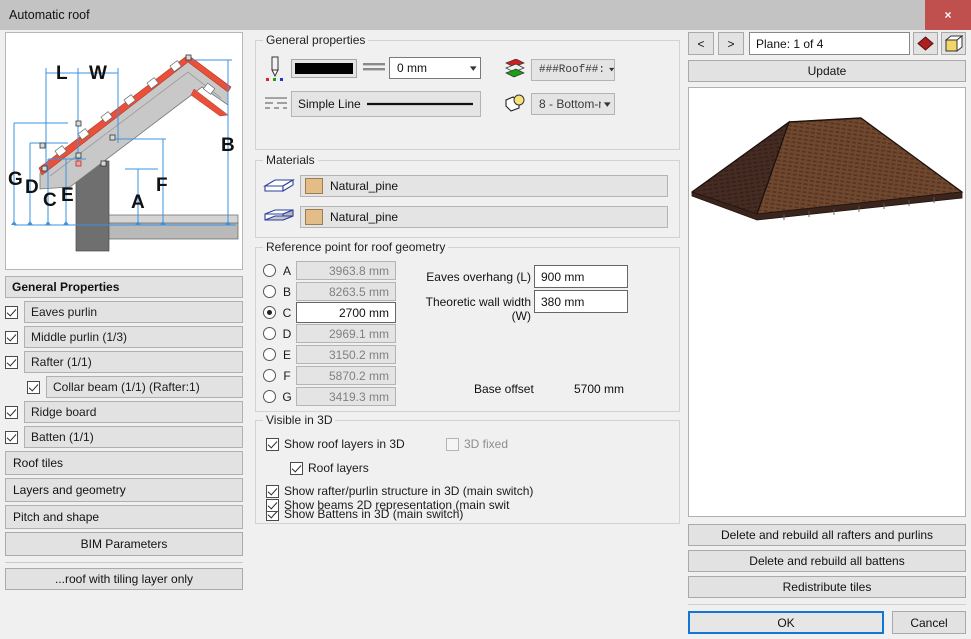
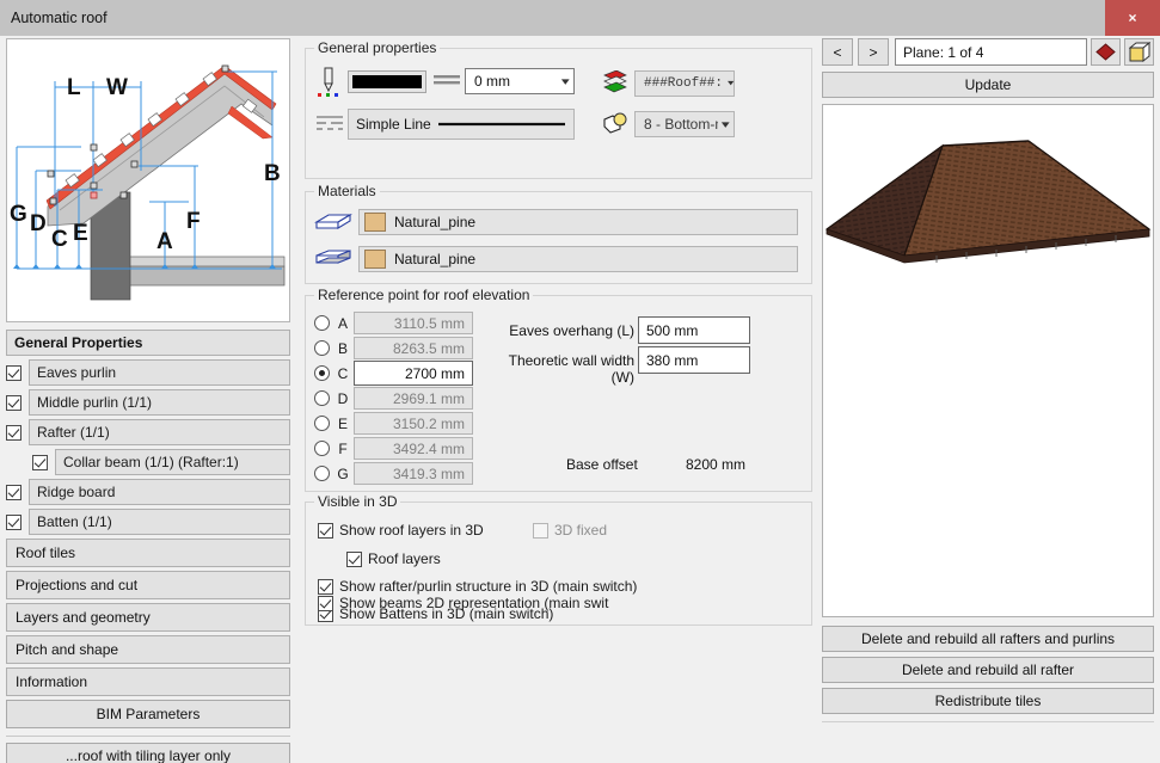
  Automatic roof
  ×
  L
  W
  B
  G
  D
  C
  E
  A
  F
  General Properties
  Eaves purlin
- Middle purlin (1/3)
+ Middle purlin (1/1)
  Rafter (1/1)
  Collar beam (1/1) (Rafter:1)
  Ridge board
  Batten (1/1)
  Roof tiles
+ Projections and cut
  Layers and geometry
  Pitch and shape
+ Information
  BIM Parameters
  ...roof with tiling layer only
  General properties
  0 mm
  ▾
  Simple Line
  ###Roof##:
  ▾
  8 - Bottom-
  ▾
  Materials
  Natural_pine
  Natural_pine
- Reference point for roof geometry
+ Reference point for roof elevation
  A
- 3963.8 mm
+ 3110.5 mm
  B
  8263.5 mm
  C
  2700 mm
  D
  2969.1 mm
  E
  3150.2 mm
  F
- 5870.2 mm
+ 3492.4 mm
  G
  3419.3 mm
  Eaves overhang (L)
- 900 mm
+ 500 mm
  Theoretic wall width (W)
  380 mm
  Base offset
- 5700 mm
+ 8200 mm
  Visible in 3D
  Show roof layers in 3D
  3D fixed
  Roof layers
  Show rafter/purlin structure in 3D (main switch)
  Show Battens in 3D (main switch)
  Show beams 2D representation (main swit
  <
  >
  Plane: 1 of 4
  Update
  Delete and rebuild all rafters and purlins
- Delete and rebuild all battens
+ Delete and rebuild all rafter
  Redistribute tiles
- OK
- Cancel
